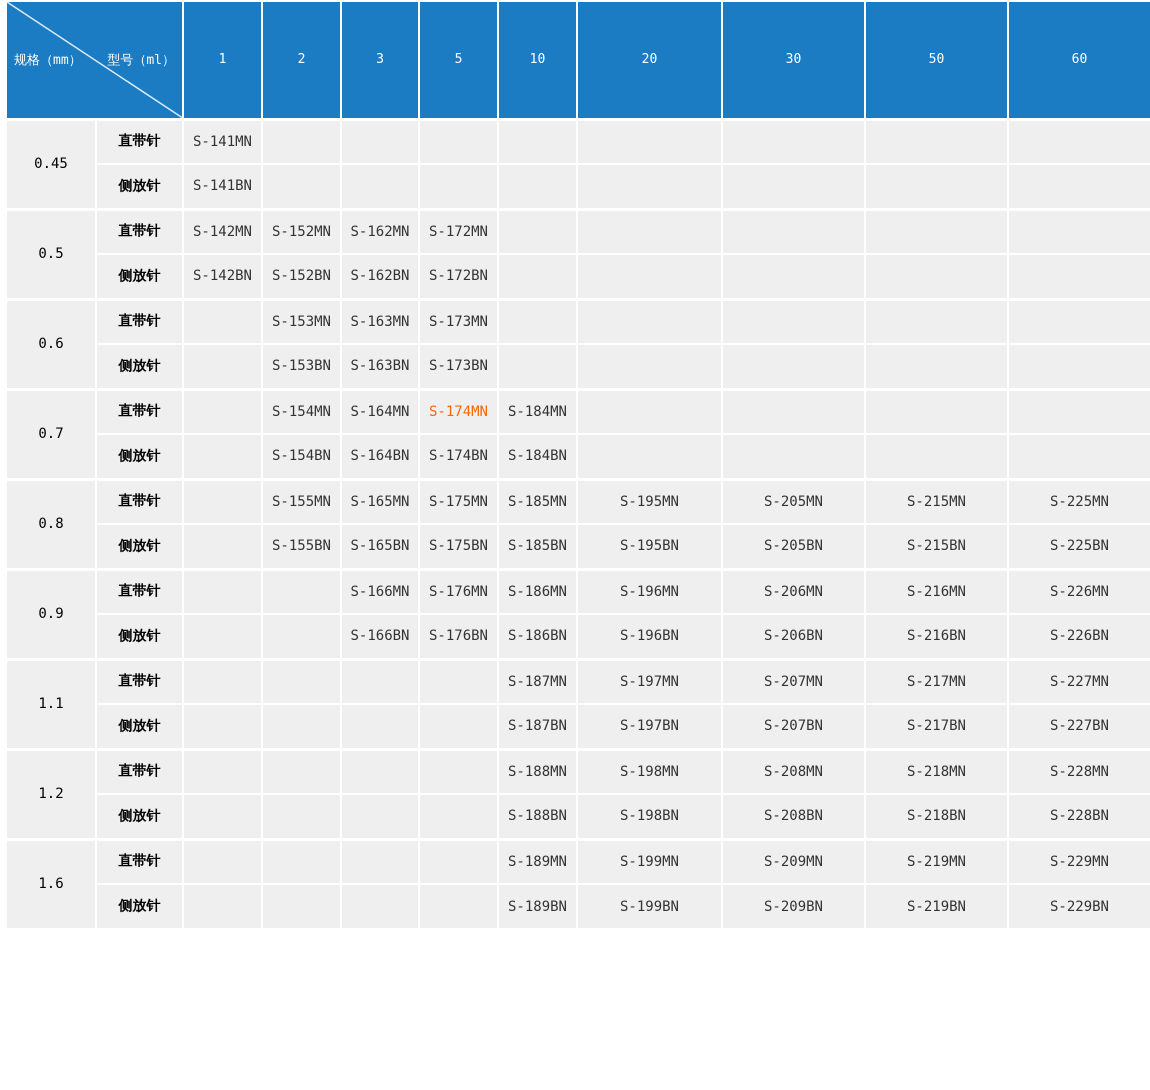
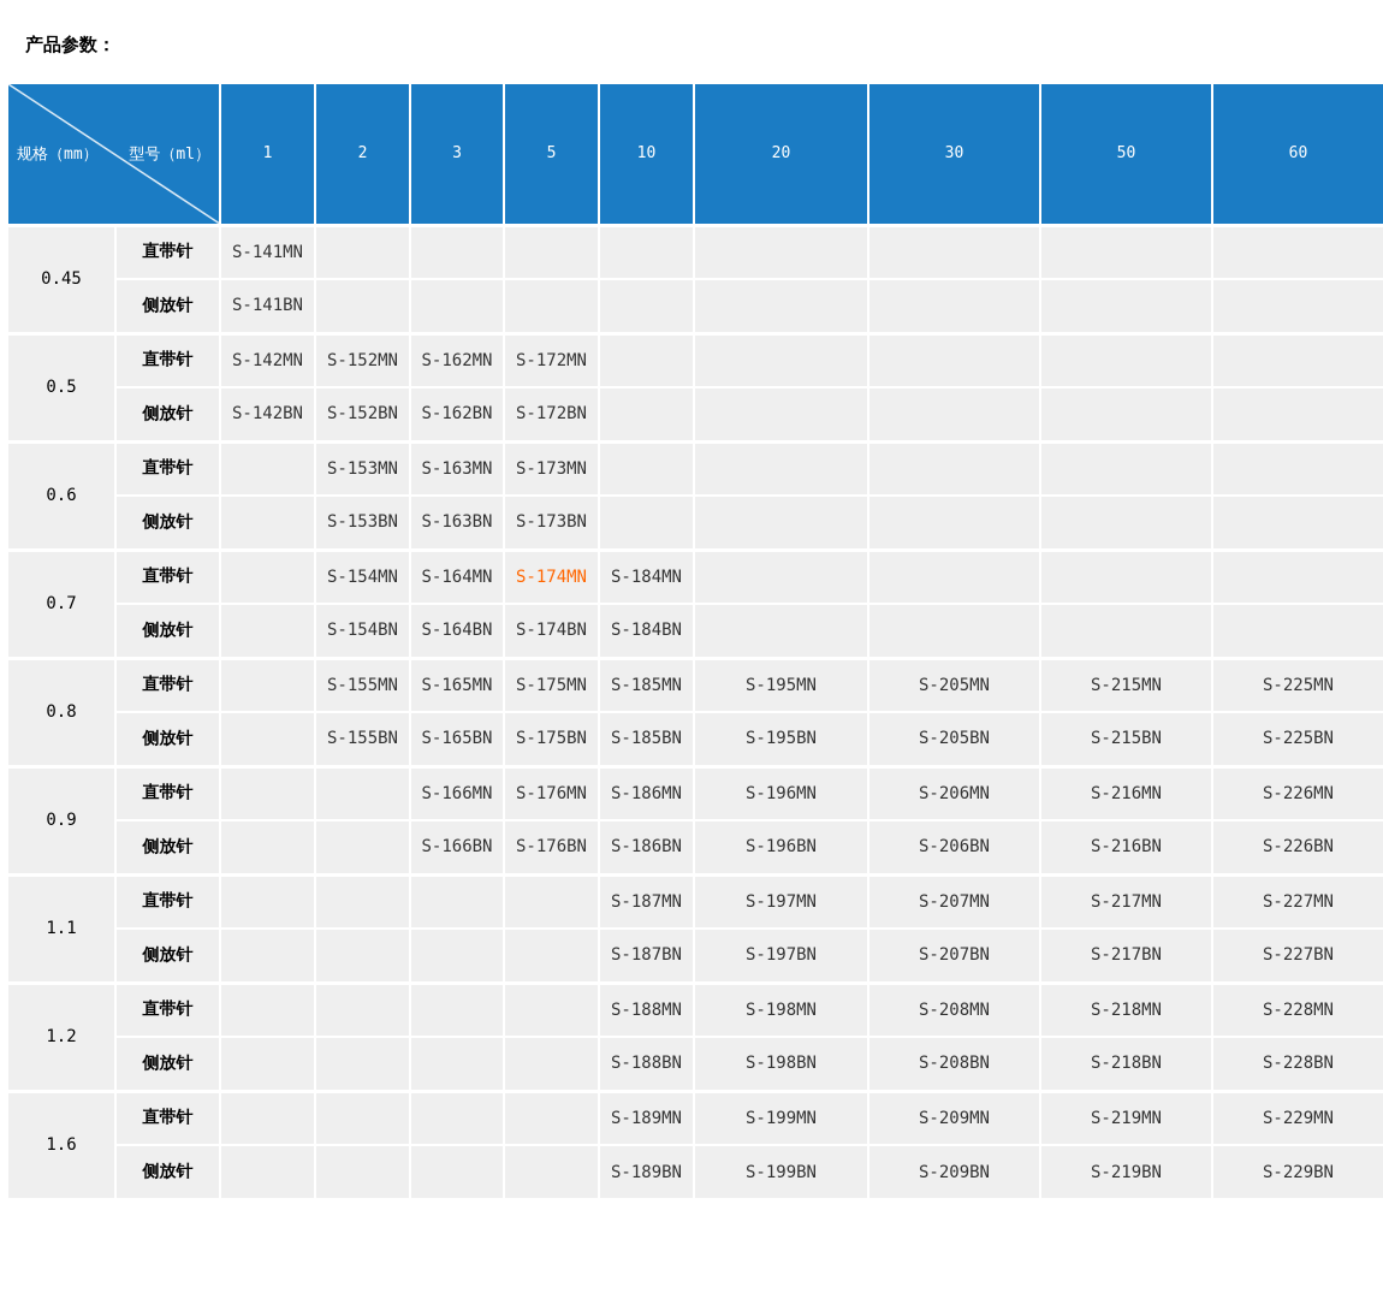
+ 产品参数：
  规格（mm） 型号（ml）	1	2	3	5	10	20	30	50	60
  0.45	直带针	S-141MN
  侧放针	S-141BN
  0.5	直带针	S-142MN	S-152MN	S-162MN	S-172MN
  侧放针	S-142BN	S-152BN	S-162BN	S-172BN
  0.6	直带针		S-153MN	S-163MN	S-173MN
  侧放针		S-153BN	S-163BN	S-173BN
  0.7	直带针		S-154MN	S-164MN	S-174MN	S-184MN
  侧放针		S-154BN	S-164BN	S-174BN	S-184BN
  0.8	直带针		S-155MN	S-165MN	S-175MN	S-185MN	S-195MN	S-205MN	S-215MN	S-225MN
  侧放针		S-155BN	S-165BN	S-175BN	S-185BN	S-195BN	S-205BN	S-215BN	S-225BN
  0.9	直带针			S-166MN	S-176MN	S-186MN	S-196MN	S-206MN	S-216MN	S-226MN
  侧放针			S-166BN	S-176BN	S-186BN	S-196BN	S-206BN	S-216BN	S-226BN
  1.1	直带针					S-187MN	S-197MN	S-207MN	S-217MN	S-227MN
  侧放针					S-187BN	S-197BN	S-207BN	S-217BN	S-227BN
  1.2	直带针					S-188MN	S-198MN	S-208MN	S-218MN	S-228MN
  侧放针					S-188BN	S-198BN	S-208BN	S-218BN	S-228BN
  1.6	直带针					S-189MN	S-199MN	S-209MN	S-219MN	S-229MN
  侧放针					S-189BN	S-199BN	S-209BN	S-219BN	S-229BN
